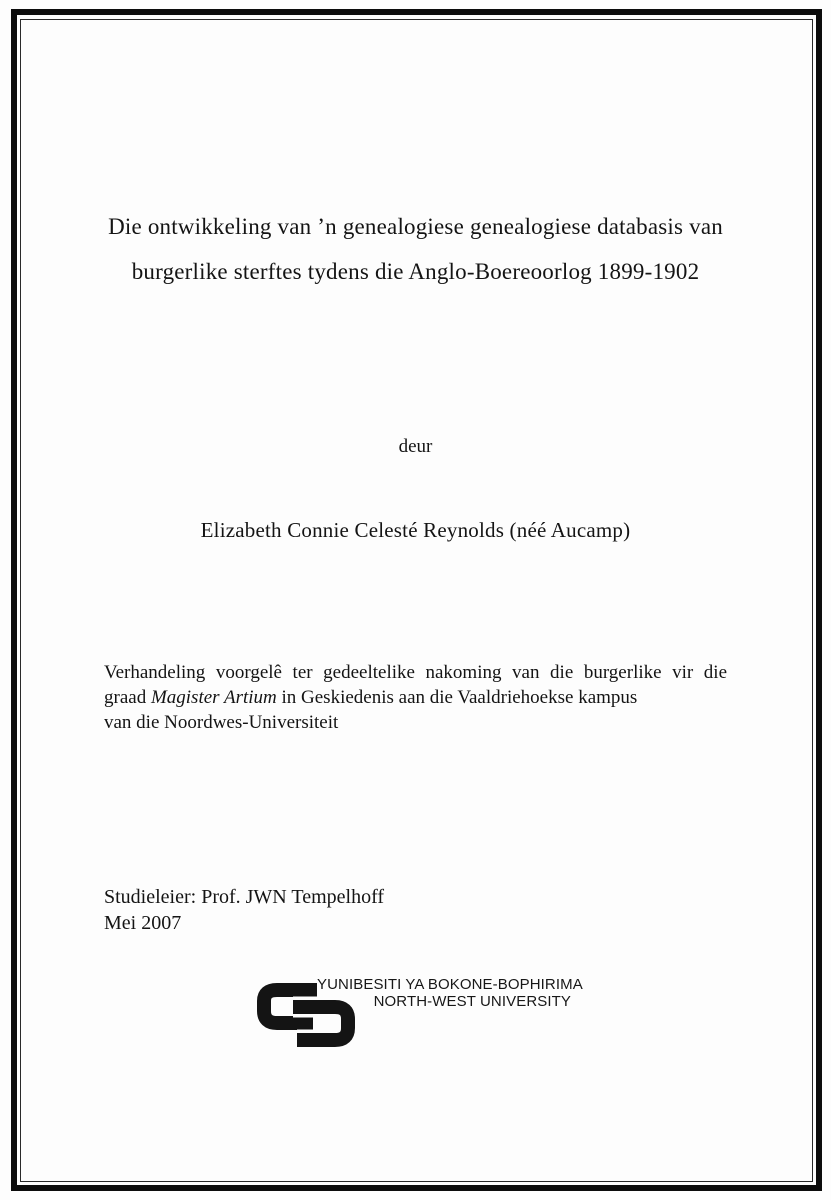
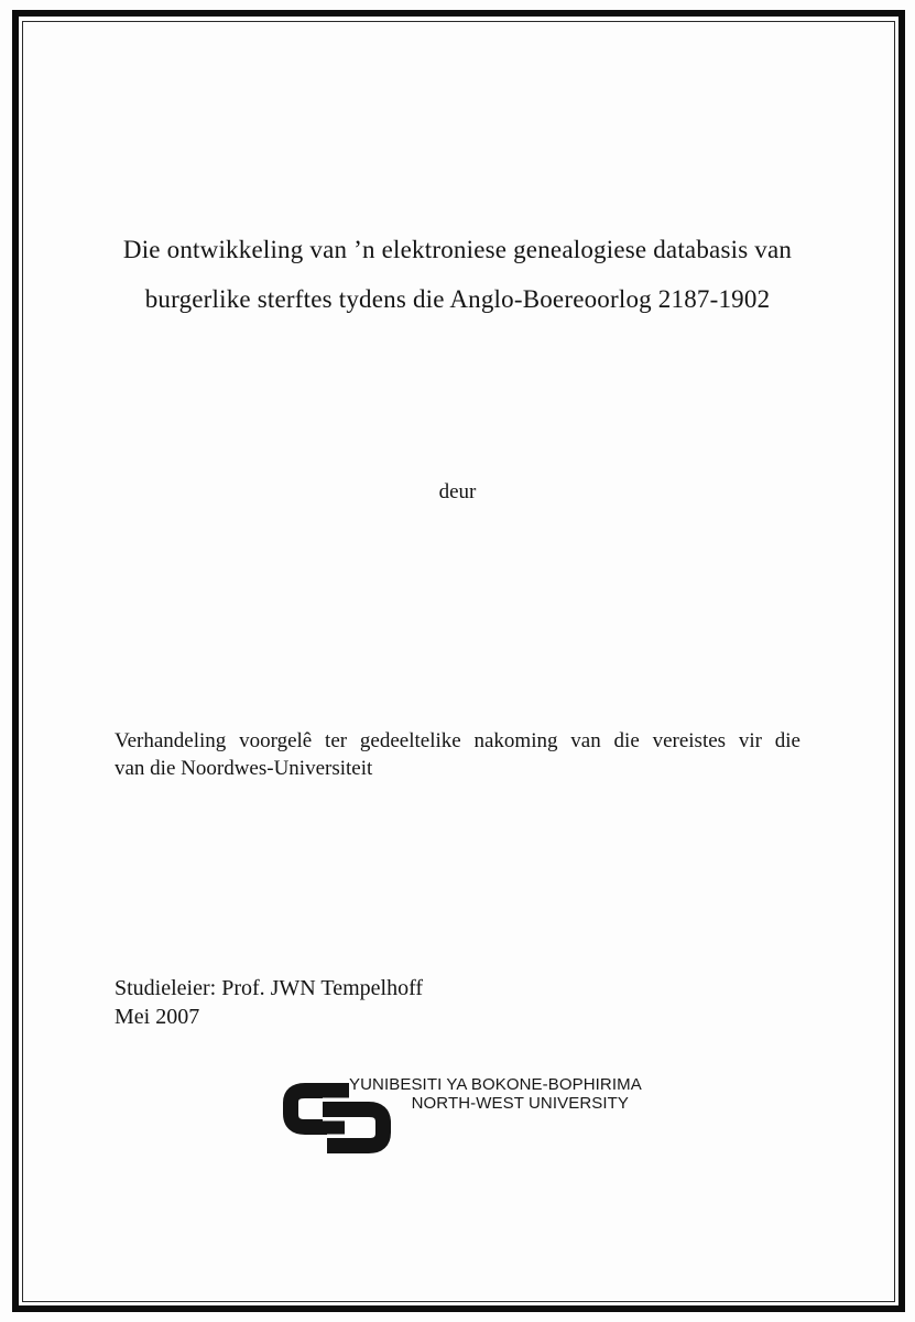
- Die ontwikkeling van ’n genealogiese genealogiese databasis van
+ Die ontwikkeling van ’n elektroniese genealogiese databasis van
- burgerlike sterftes tydens die Anglo-Boereoorlog 1899-1902
+ burgerlike sterftes tydens die Anglo-Boereoorlog 2187-1902
  deur
- Elizabeth Connie Celesté Reynolds (néé Aucamp)
- Verhandeling voorgelê ter gedeeltelike nakoming van die burgerlike vir die
+ Verhandeling voorgelê ter gedeeltelike nakoming van die vereistes vir die
- graad Magister Artium in Geskiedenis aan die Vaaldriehoekse kampus
  van die Noordwes-Universiteit
  Studieleier: Prof. JWN Tempelhoff
  Mei 2007
  YUNIBESITI YA BOKONE-BOPHIRIMA
  NORTH-WEST UNIVERSITY
